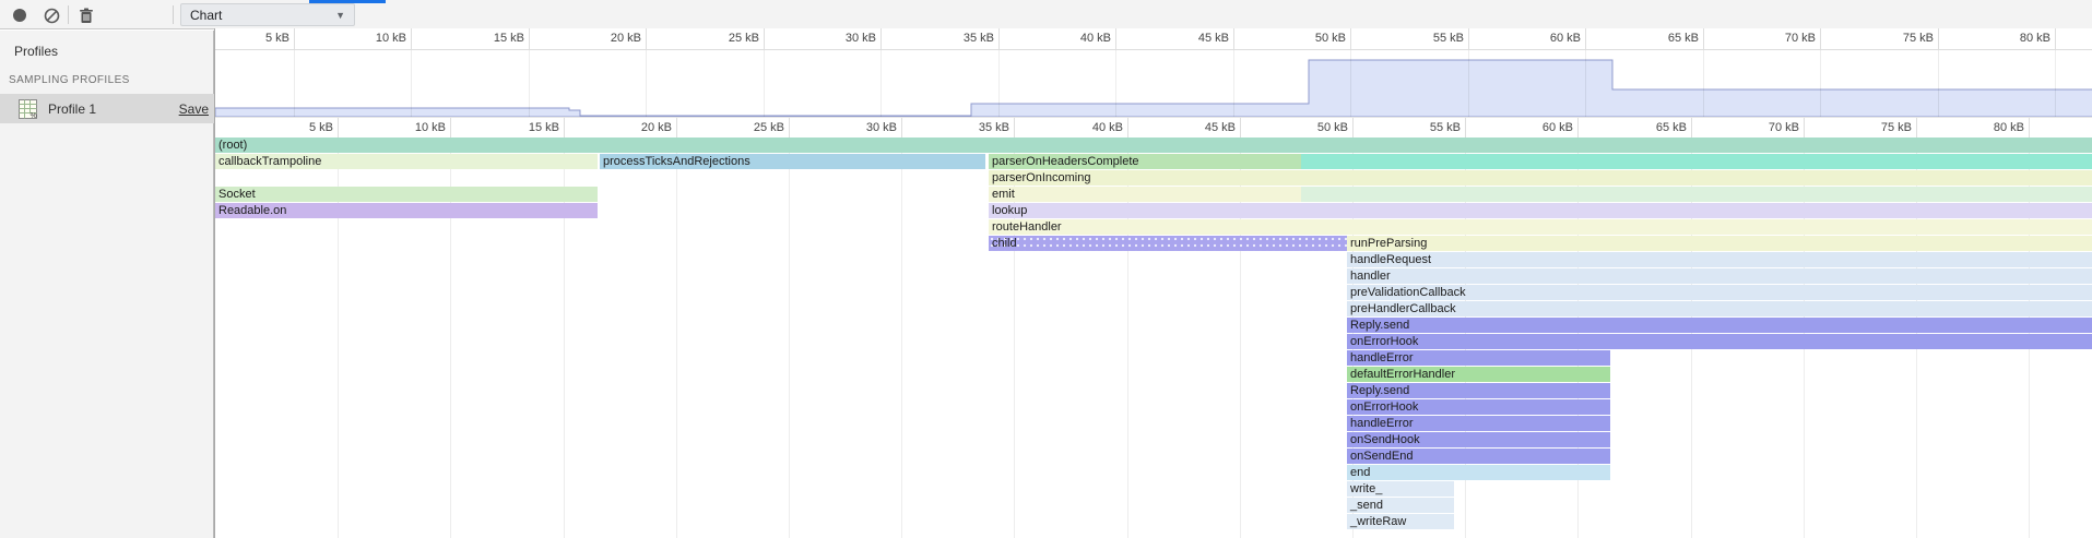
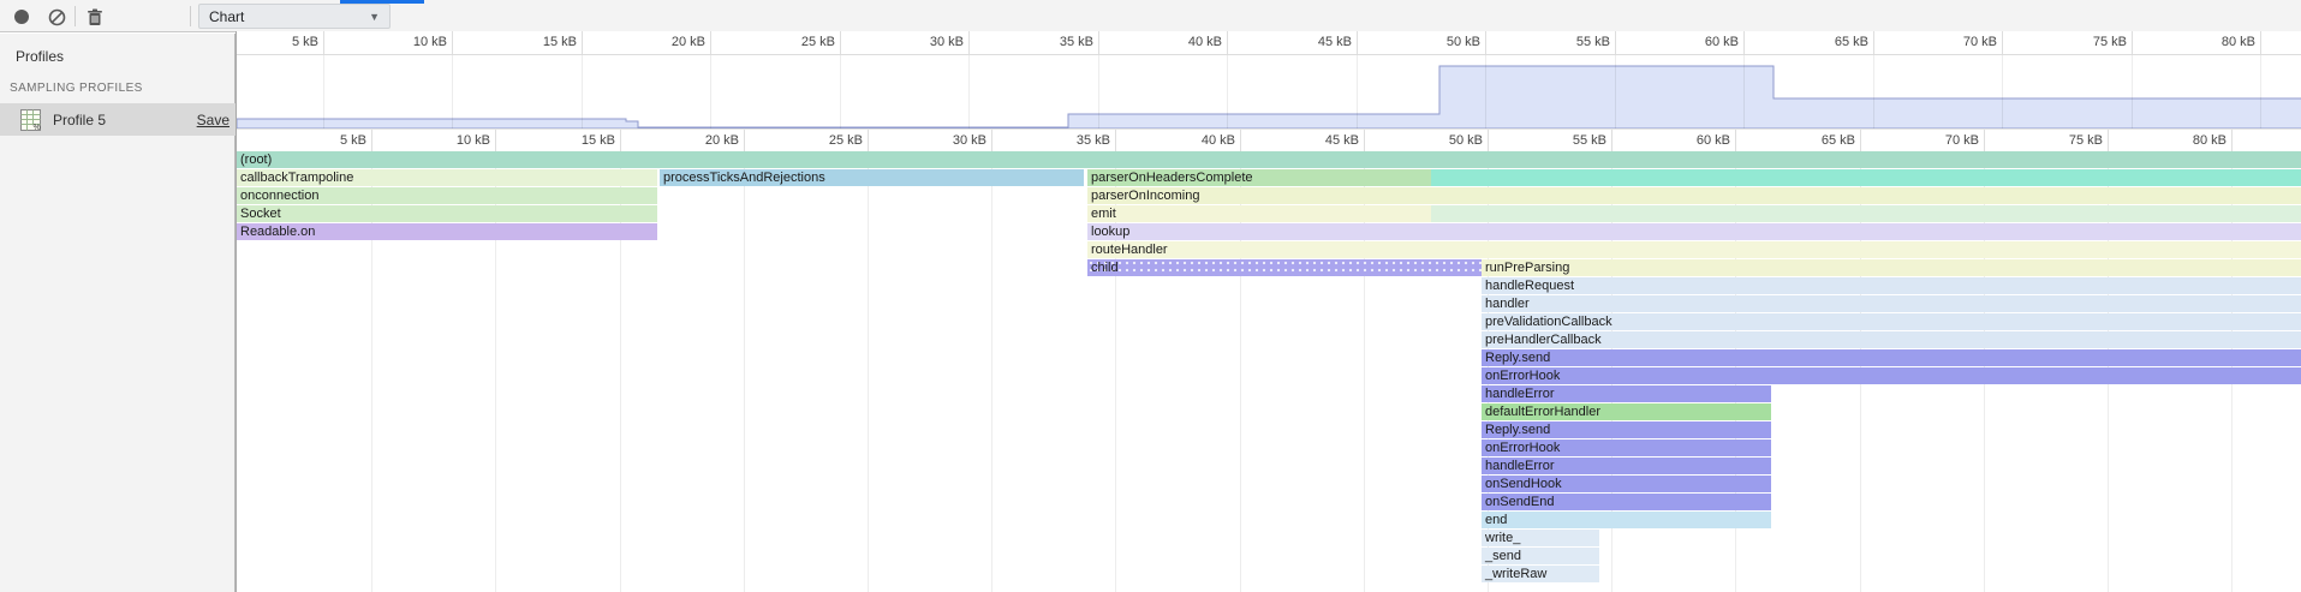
  Chart
  ▼
  Profiles
  SAMPLING PROFILES
- Profile 1
+ Profile 5
  Save
  5 kB
  10 kB
  15 kB
  20 kB
  25 kB
  30 kB
  35 kB
  40 kB
  45 kB
  50 kB
  55 kB
  60 kB
  65 kB
  70 kB
  75 kB
  80 kB
  5 kB
  10 kB
  15 kB
  20 kB
  25 kB
  30 kB
  35 kB
  40 kB
  45 kB
  50 kB
  55 kB
  60 kB
  65 kB
  70 kB
  75 kB
  80 kB
  (root)
  callbackTrampoline
  processTicksAndRejections
  parserOnHeadersComplete
+ onconnection
  parserOnIncoming
  Socket
  emit
  Readable.on
  lookup
  routeHandler
  child
  runPreParsing
  handleRequest
  handler
  preValidationCallback
  preHandlerCallback
  Reply.send
  onErrorHook
  handleError
  defaultErrorHandler
  Reply.send
  onErrorHook
  handleError
  onSendHook
  onSendEnd
  end
  write_
  _send
  _writeRaw
